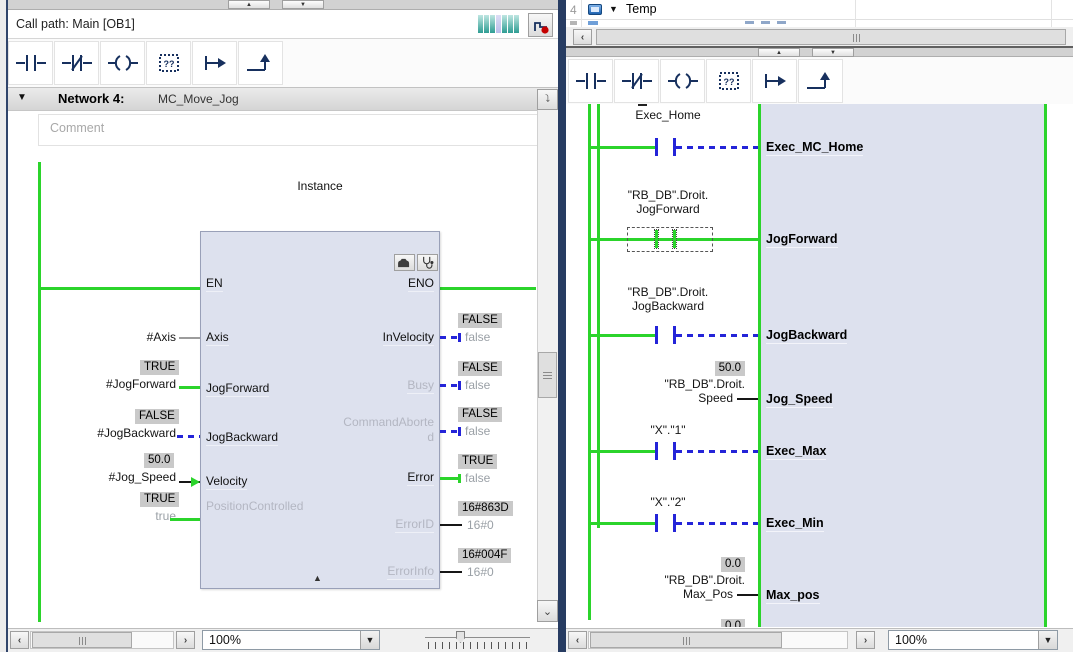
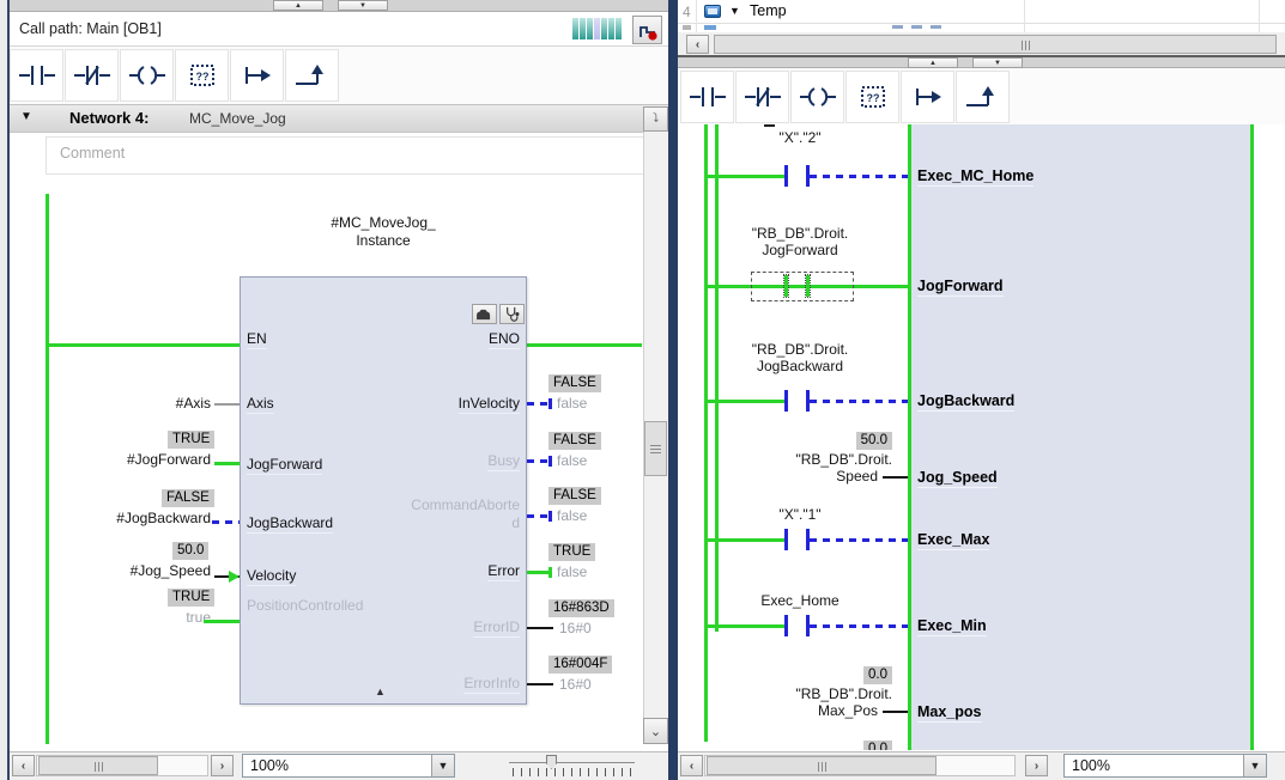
  Call path: Main [OB1]
  ??
  ▼
  Network 4:
  MC_Move_Jog
  Comment
+ #MC_MoveJog_
  Instance
  EN
  ENO
  Axis
  JogForward
  JogBackward
  Velocity
  PositionControlled
  InVelocity
  Busy
  CommandAborted
  Error
  ErrorID
  ErrorInfo
  ▲
  #Axis
  TRUE
  #JogForward
  FALSE
  #JogBackward
  50.0
  #Jog_Speed
  TRUE
  true
  FALSE
  false
  FALSE
  false
  FALSE
  false
  TRUE
  false
  16#863D
  16#0
  16#004F
  16#0
  ⤵︎
  ⌄
  ‹
  ›
  100%
  ▼
  4
  ▼
  Temp
  ‹
  ??
  Exec_MC_Home
  JogForward
  JogBackward
  Jog_Speed
  Exec_Max
  Exec_Min
  Max_pos
- Exec_Home
+ "X"."2"
  "RB_DB".Droit.
  JogForward
  "RB_DB".Droit.
  JogBackward
  50.0
  "RB_DB".Droit.
  Speed
  "X"."1"
- "X"."2"
+ Exec_Home
  0.0
  "RB_DB".Droit.
  Max_Pos
  0.0
  ‹
  ›
  100%
  ▼
